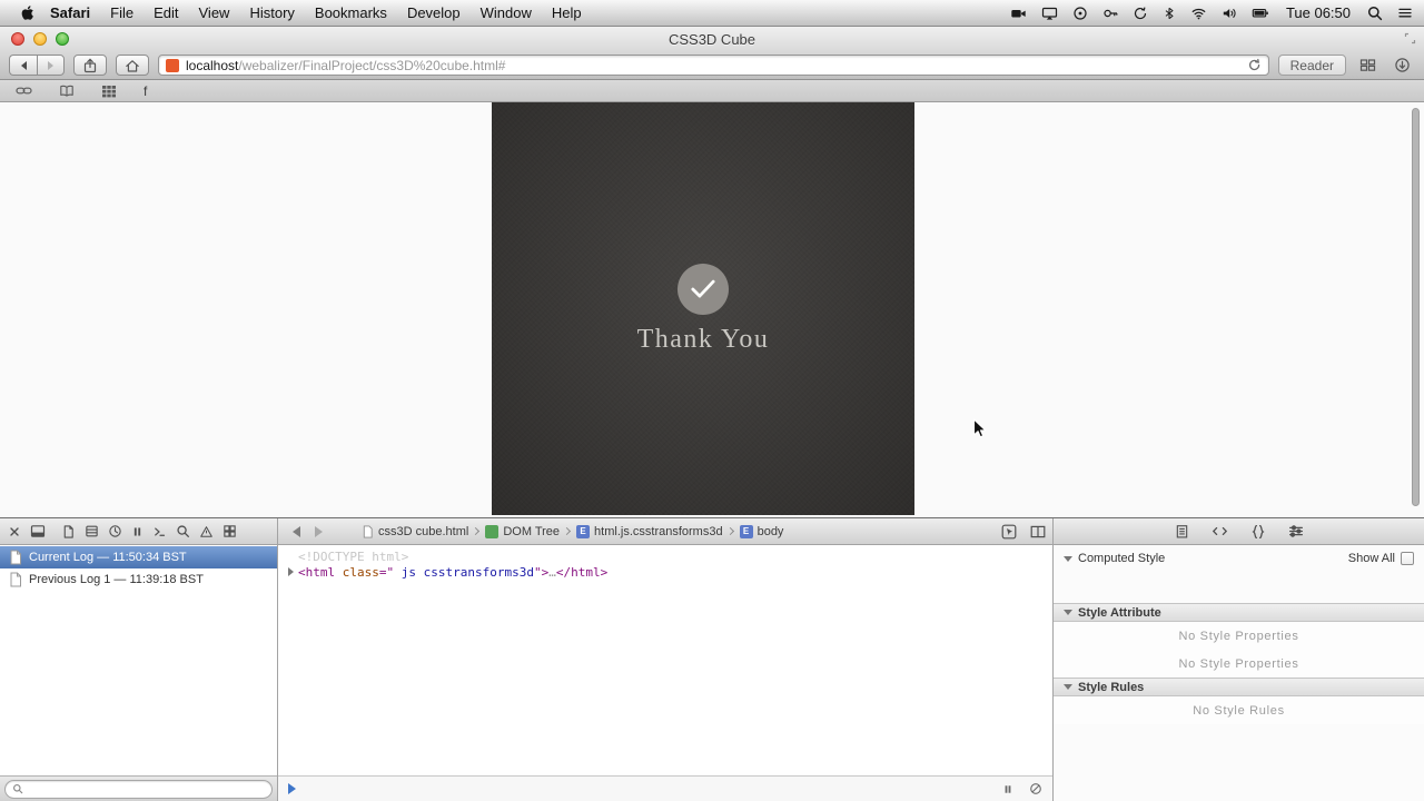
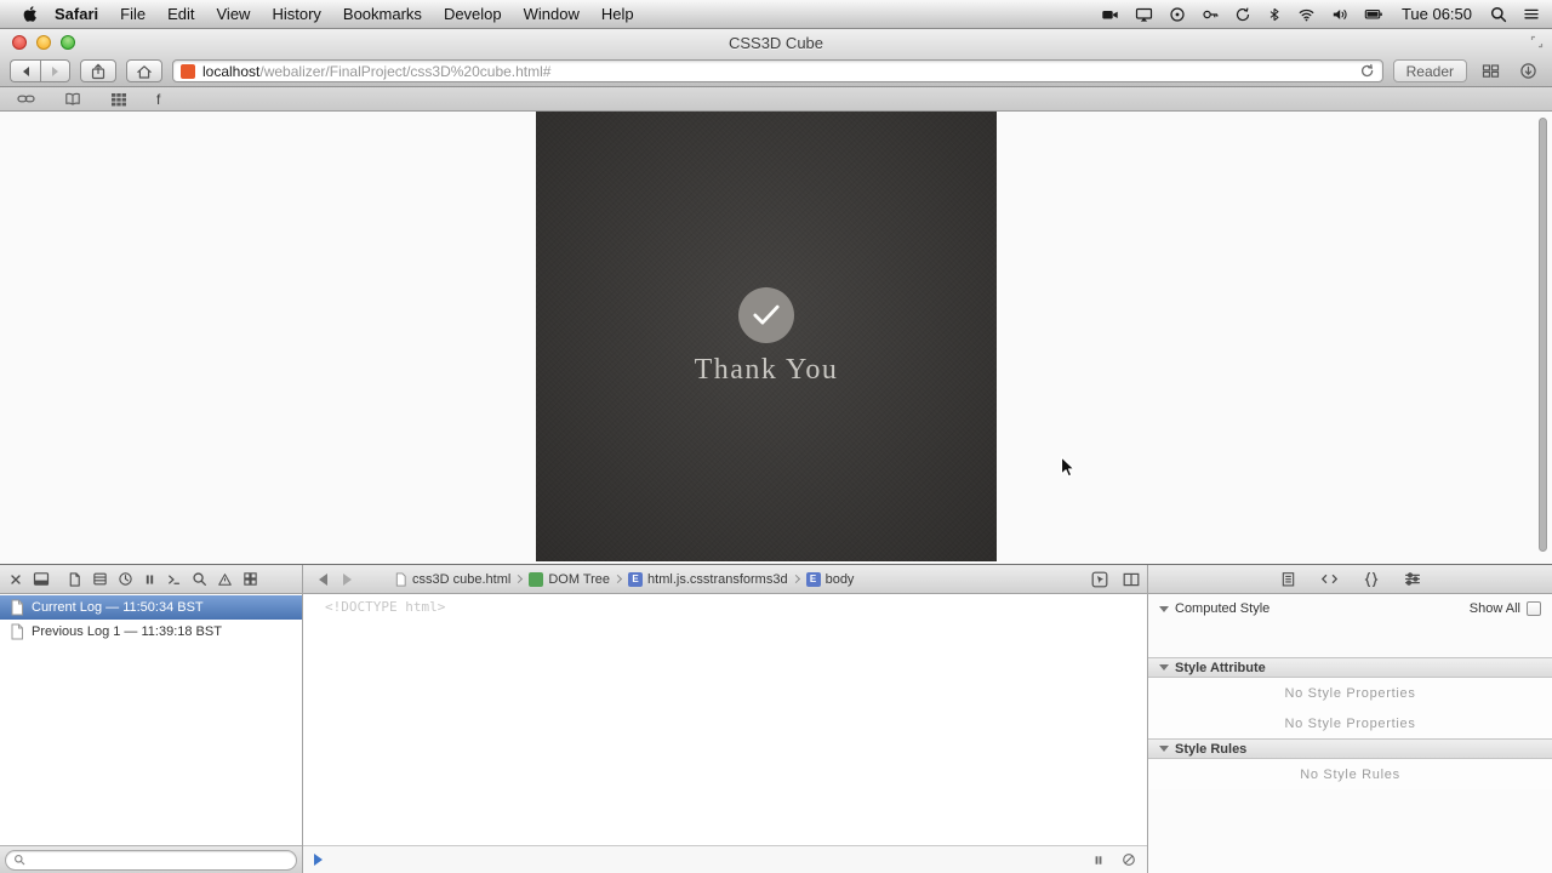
  Safari
  File
  Edit
  View
  History
  Bookmarks
  Develop
  Window
  Help
  Tue 06:50
  CSS3D Cube
  localhost/webalizer/FinalProject/css3D%20cube.html#
  Reader
  f
  Thank You
  css3D cube.html
  DOM Tree
  E
  html.js.csstransforms3d
  E
  body
  Current Log — 11:50:34 BST
  Previous Log 1 — 11:39:18 BST
  <!DOCTYPE html>
- <html
- class
- ="
- js csstransforms3d
- ">
- …
- </html>
  Computed Style
  Show All
  Style Attribute
  No Style Properties
  No Style Properties
  Style Rules
  No Style Rules
